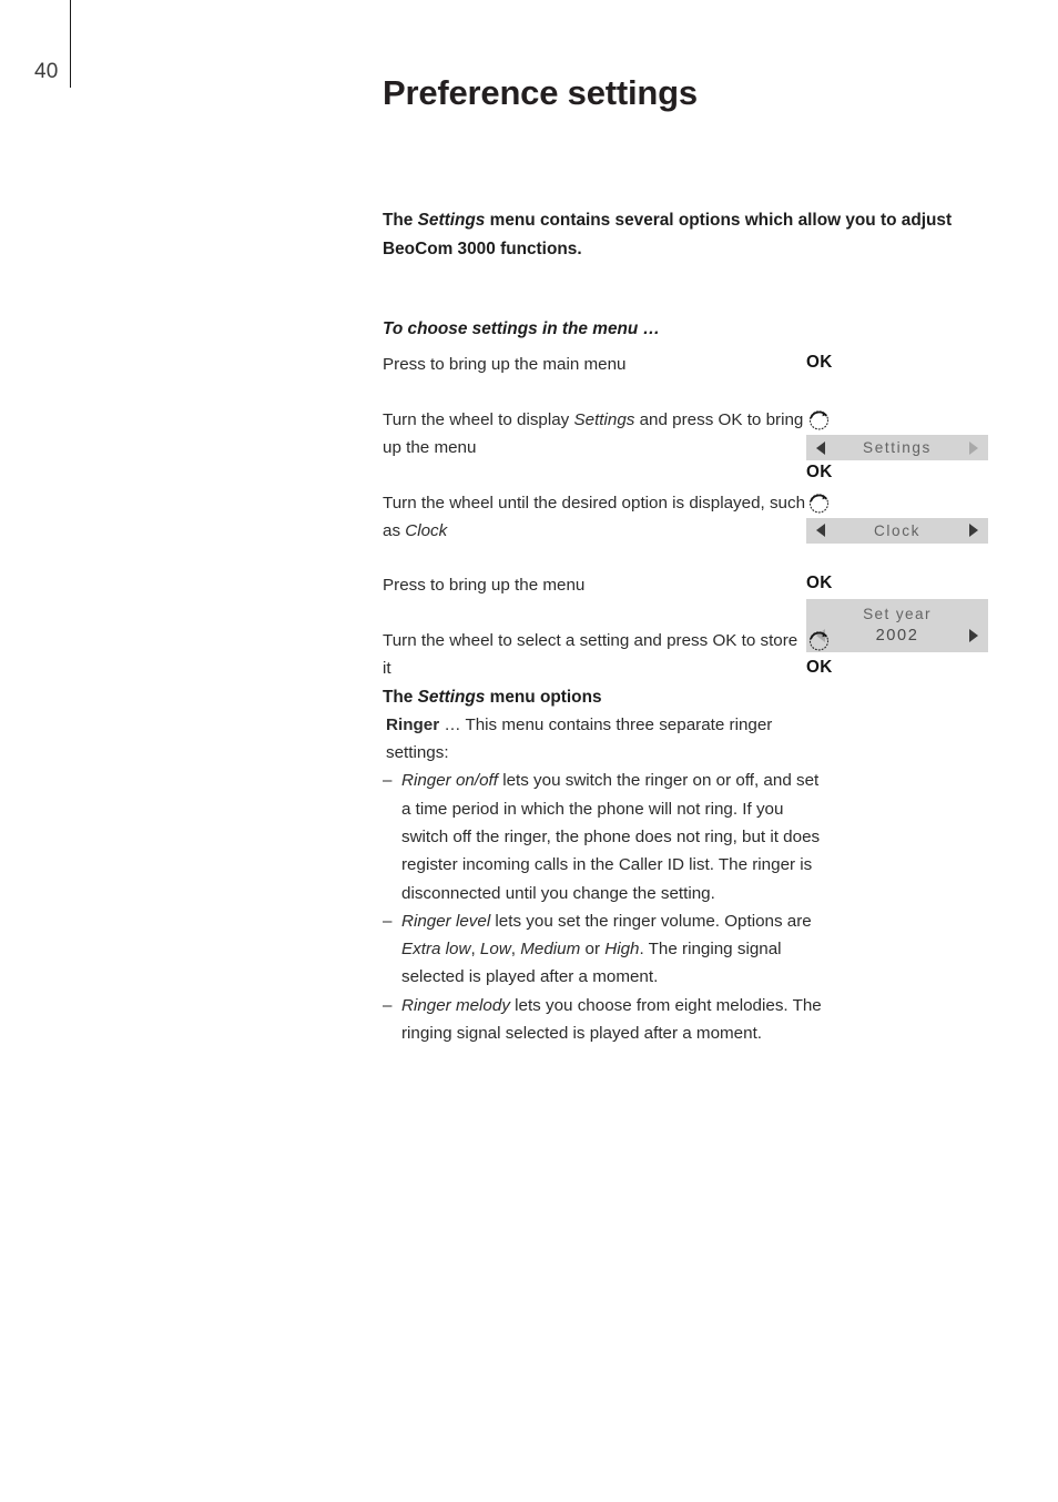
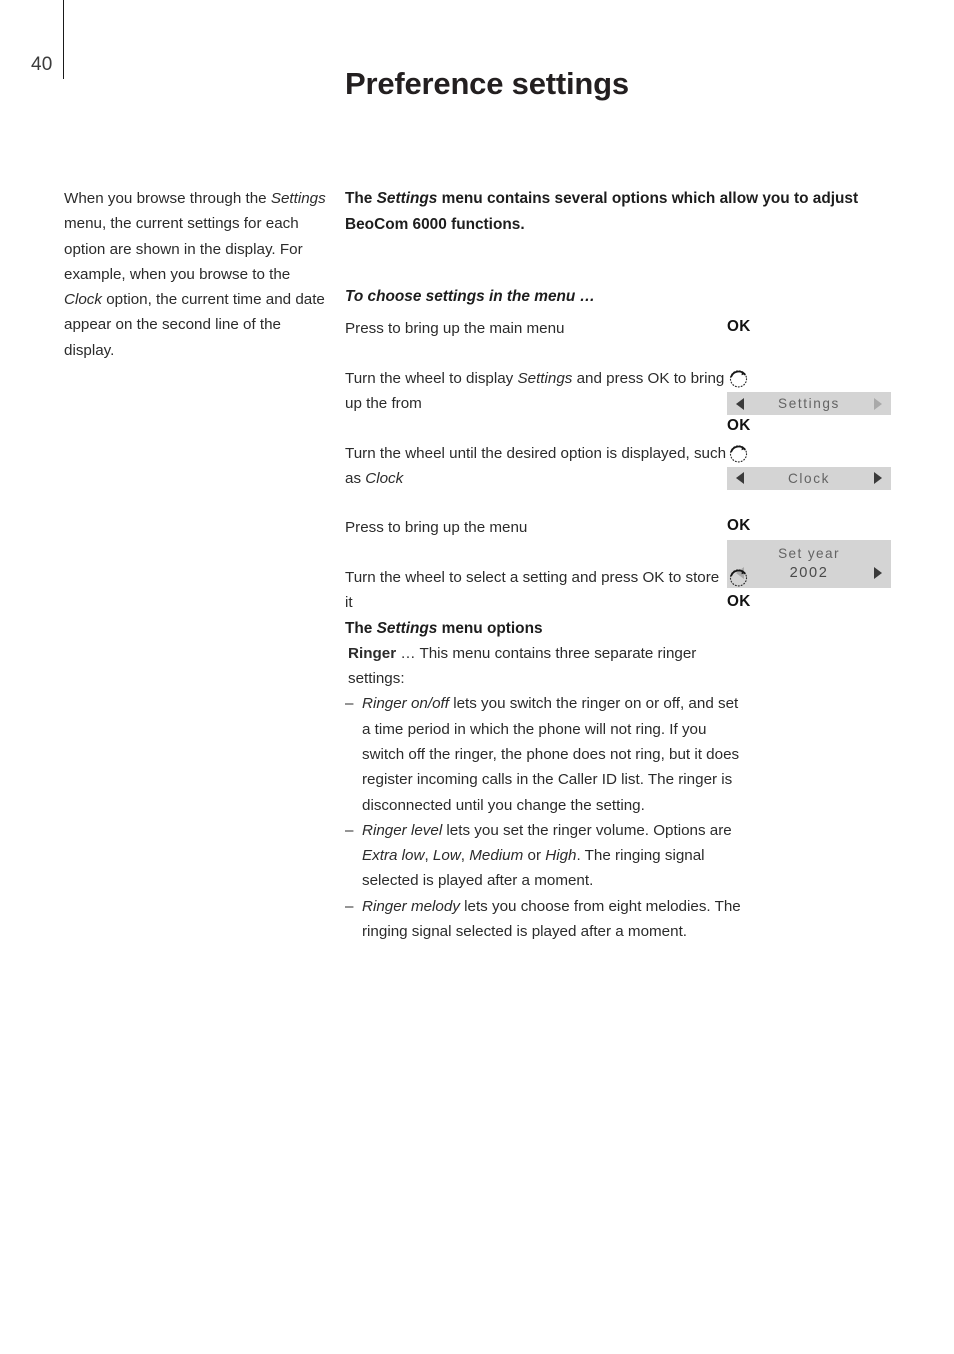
  40
  Preference settings
+ When you browse through the Settings menu, the current settings for each option are shown in the display. For example, when you browse to the Clock option, the current time and date appear on the second line of the display.
- The Settings menu contains several options which allow you to adjust BeoCom 3000 functions.
+ The Settings menu contains several options which allow you to adjust BeoCom 6000 functions.
  To choose settings in the menu …
  Press to bring up the main menu
  OK
- Turn the wheel to display Settings and press OK to bring up the menu
+ Turn the wheel to display Settings and press OK to bring up the from
  Settings
  OK
  Turn the wheel until the desired option is displayed, such as Clock
  Clock
  Press to bring up the menu
  OK
  Set year
  2002
  Turn the wheel to select a setting and press OK to store it
  OK
  The Settings menu options
  Ringer … This menu contains three separate ringer settings:
  –
  Ringer on/off lets you switch the ringer on or off, and set a time period in which the phone will not ring. If you switch off the ringer, the phone does not ring, but it does register incoming calls in the Caller ID list. The ringer is disconnected until you change the setting.
  –
  Ringer level lets you set the ringer volume. Options are Extra low, Low, Medium or High. The ringing signal selected is played after a moment.
  –
  Ringer melody lets you choose from eight melodies. The ringing signal selected is played after a moment.
